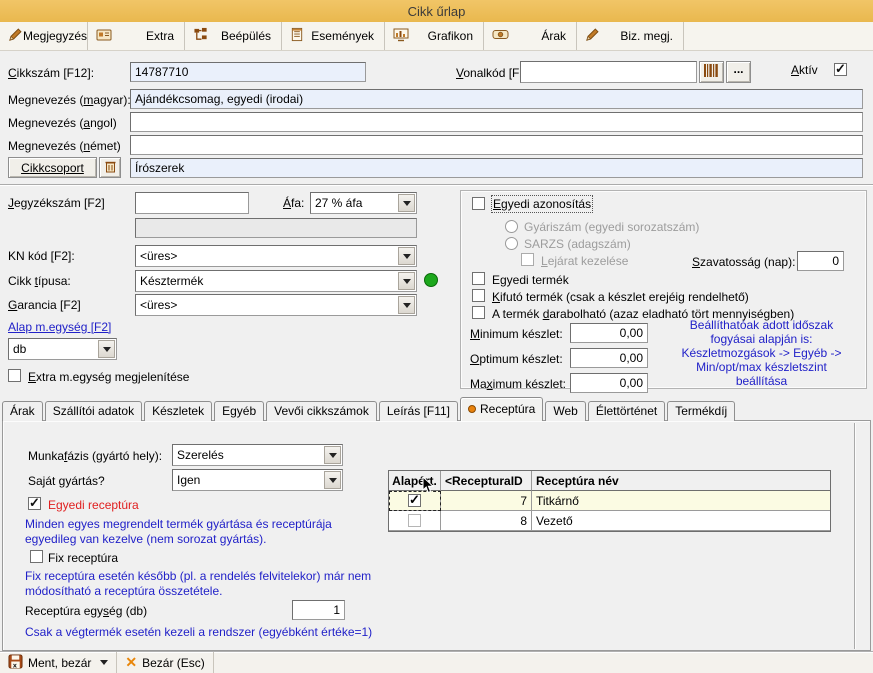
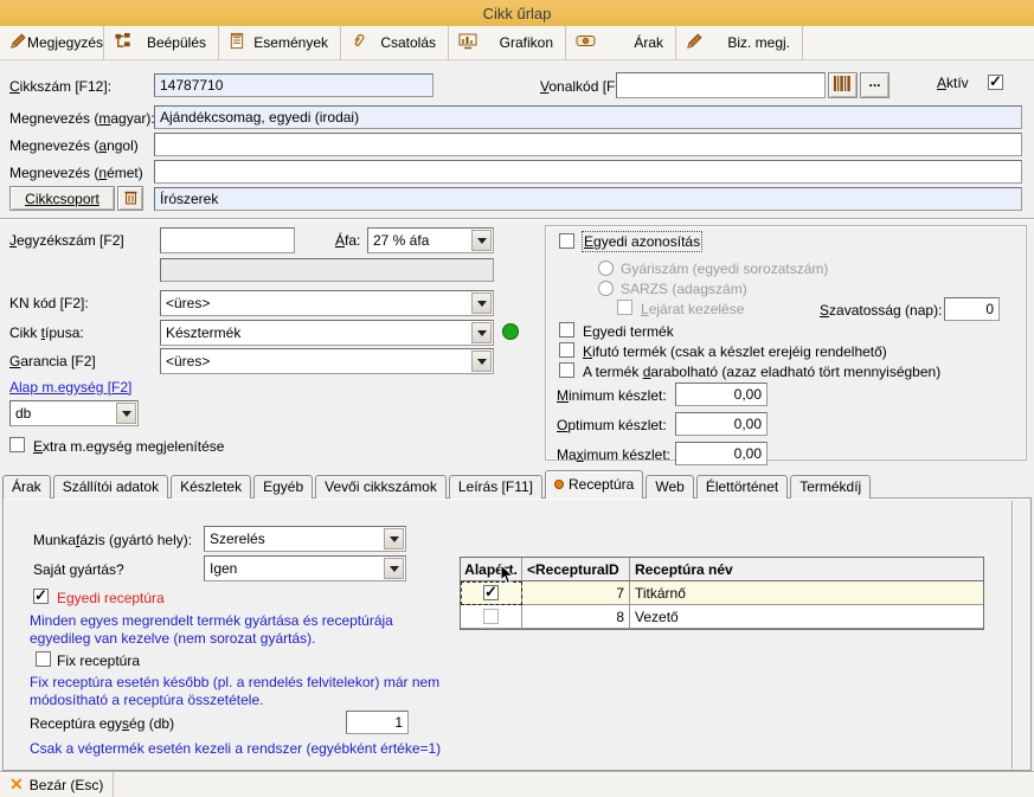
  Cikk űrlap
  Megjegyzés
- Extra
  Beépülés
  Események
+ Csatolás
  Grafikon
  Árak
  Biz. megj.
  Cikkszám [F12]:
  14787710
  Vonalkód [F
  ...
  Aktív
  Megnevezés (magyar)
  Ajándékcsomag, egyedi (irodai)
  Megnevezés (angol)
  Megnevezés (német)
  Cikkcsoport
  Írószerek
  Jegyzékszám [F2]
  Áfa:
  27 % áfa
  KN kód [F2]:
  <üres>
  Cikk típusa:
  Késztermék
  Garancia [F2]
  <üres>
  Alap m.egység [F2]
  db
  Extra m.egység megjelenítése
  Egyedi azonosítás
  Gyáriszám (egyedi sorozatszám)
  SARZS (adagszám)
  Lejárat kezelése
  Szavatosság (nap):
  0
  Egyedi termék
  Kifutó termék (csak a készlet erejéig rendelhető)
  A termék darabolható (azaz eladható tört mennyiségben)
  Minimum készlet:
  0,00
  Optimum készlet:
  0,00
  Maximum készlet:
  0,00
- Beállíthatóak adott időszak
- fogyásai alapján is:
- Készletmozgások -> Egyéb ->
- Min/opt/max készletszint
- beállítása
  Árak
  Szállítói adatok
  Készletek
  Egyéb
  Vevői cikkszámok
  Leírás [F11]
  Receptúra
  Web
  Élettörténet
  Termékdíj
  Munkafázis (gyártó hely):
  Szerelés
  Saját gyártás?
  Igen
  Egyedi receptúra
  Minden egyes megrendelt termék gyártása és receptúrája egyedileg van kezelve (nem sorozat gyártás).
  Fix receptúra
  Fix receptúra esetén később (pl. a rendelés felvitelekor) már nem módosítható a receptúra összetétele.
  Receptúra egység (db)
  1
  Csak a végtermék esetén kezeli a rendszer (egyébként értéke=1)
  Alapét.
  <RecepturaID
  Receptúra név
  7
  Titkárnő
  8
  Vezető
- x
- Ment, bezár
  ✕
  Bezár (Esc)
